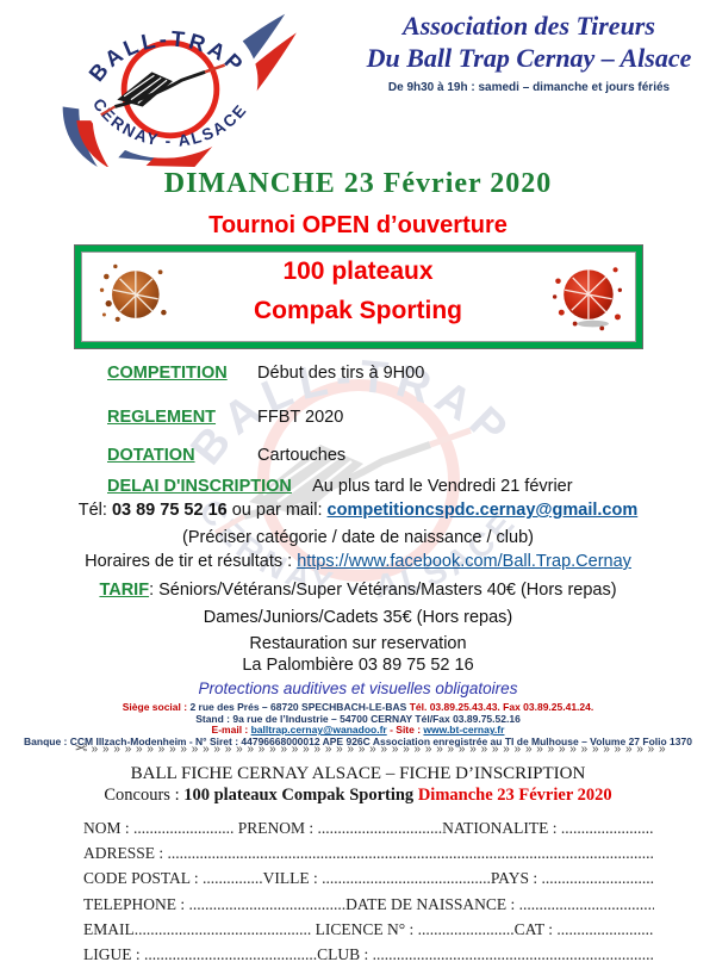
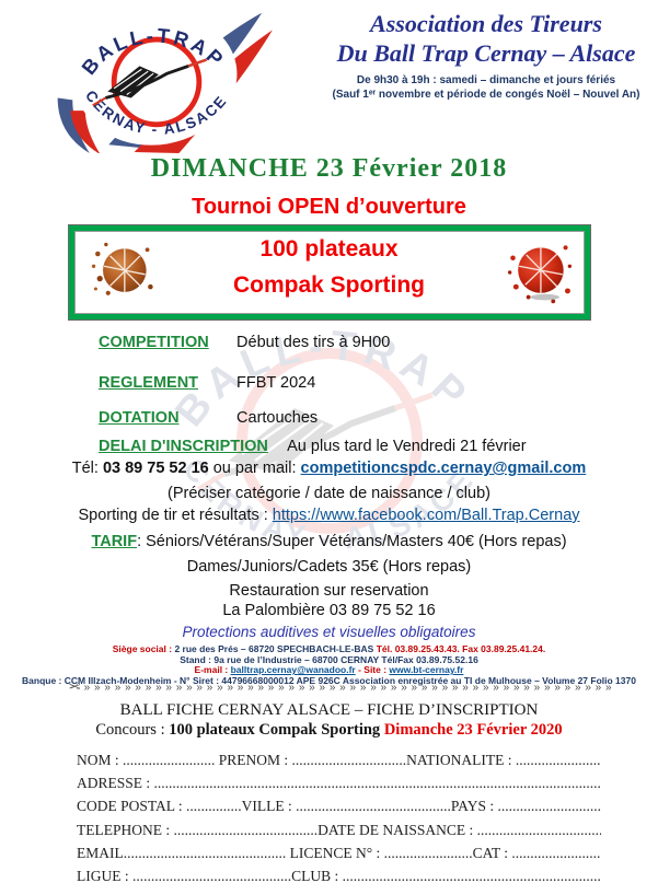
  Association des Tireurs
  Du Ball Trap Cernay – Alsace
  De 9h30 à 19h : samedi – dimanche et jours fériés
+ (Sauf 1ᵉʳ novembre et période de congés Noël – Nouvel An)
- DIMANCHE 23 Février 2020
+ DIMANCHE 23 Février 2018
  Tournoi OPEN d’ouverture
  100 plateaux
  Compak Sporting
  COMPETITION Début des tirs à 9H00
- REGLEMENT FFBT 2020
+ REGLEMENT FFBT 2024
  DOTATION Cartouches
  DELAI D'INSCRIPTION Au plus tard le Vendredi 21 février
  Tél: 03 89 75 52 16 ou par mail: competitioncspdc.cernay@gmail.com
  (Préciser catégorie / date de naissance / club)
- Horaires de tir et résultats : https://www.facebook.com/Ball.Trap.Cernay
+ Sporting de tir et résultats : https://www.facebook.com/Ball.Trap.Cernay
  TARIF: Séniors/Vétérans/Super Vétérans/Masters 40€ (Hors repas)
  Dames/Juniors/Cadets 35€ (Hors repas)
  Restauration sur reservation
  La Palombière 03 89 75 52 16
  Protections auditives et visuelles obligatoires
  Siège social : 2 rue des Prés – 68720 SPECHBACH-LE-BAS Tél. 03.89.25.43.43. Fax 03.89.25.41.24.
- Stand : 9a rue de l’Industrie – 54700 CERNAY Tél/Fax 03.89.75.52.16
+ Stand : 9a rue de l’Industrie – 68700 CERNAY Tél/Fax 03.89.75.52.16
  E-mail : balltrap.cernay@wanadoo.fr - Site : www.bt-cernay.fr
  Banque : CCM Illzach-Modenheim - N° Siret : 44796668000012 APE 926C Association enregistrée au TI de Mulhouse – Volume 27 Folio 1370
  BALL FICHE CERNAY ALSACE – FICHE D’INSCRIPTION
  Concours : 100 plateaux Compak Sporting Dimanche 23 Février 2020
  NOM : ......................... PRENOM : ...............................NATIONALITE : .......................
  ADRESSE : .........................................................................................................................
  CODE POSTAL : ...............VILLE : ..........................................PAYS : ............................
  TELEPHONE : .......................................DATE DE NAISSANCE : ..................................
  EMAIL............................................ LICENCE N° : ........................CAT : ........................
  LIGUE : ...........................................CLUB : ......................................................................
